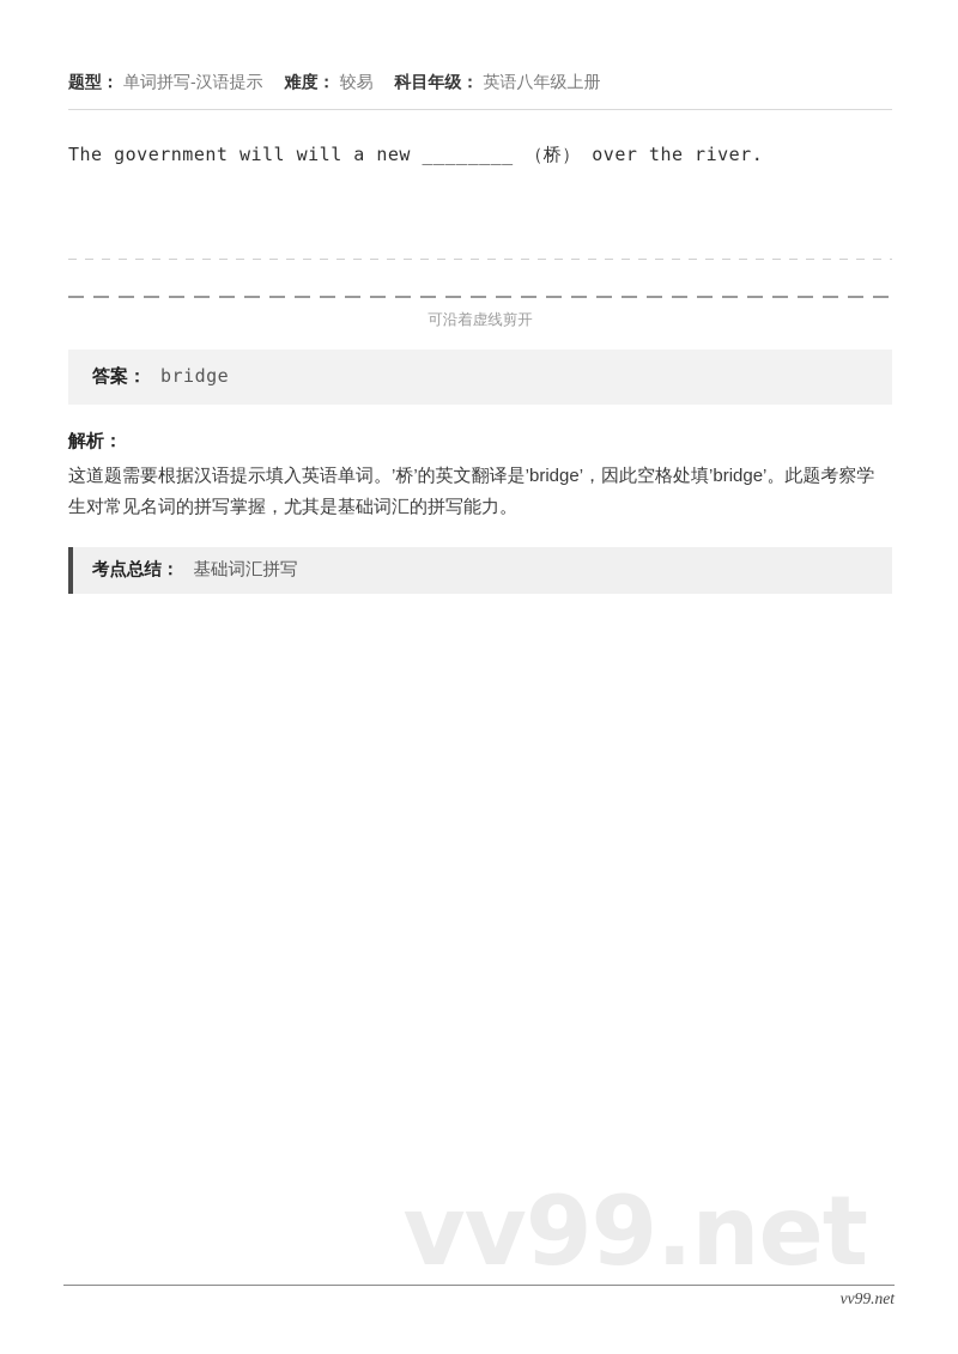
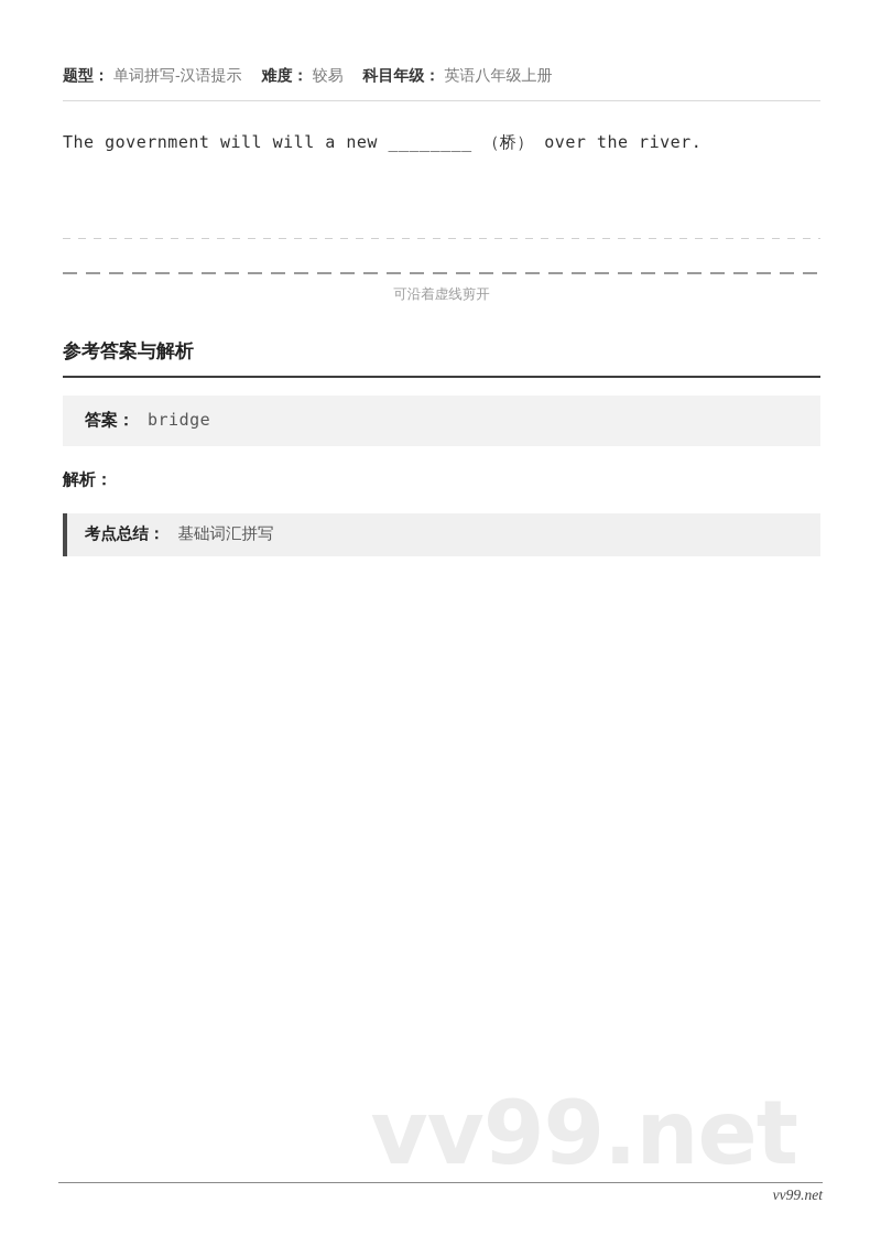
  题型： 单词拼写-汉语提示 难度： 较易 科目年级： 英语八年级上册
  The government will will a new ________ （桥） over the river.
  可沿着虚线剪开
+ 参考答案与解析
  答案： bridge
  解析：
- 这道题需要根据汉语提示填入英语单词。’桥’的英文翻译是’bridge’，因此空格处填’bridge’。此题考察学生对常见名词的拼写掌握，尤其是基础词汇的拼写能力。
  考点总结： 基础词汇拼写
  vv99.net
  vv99.net
